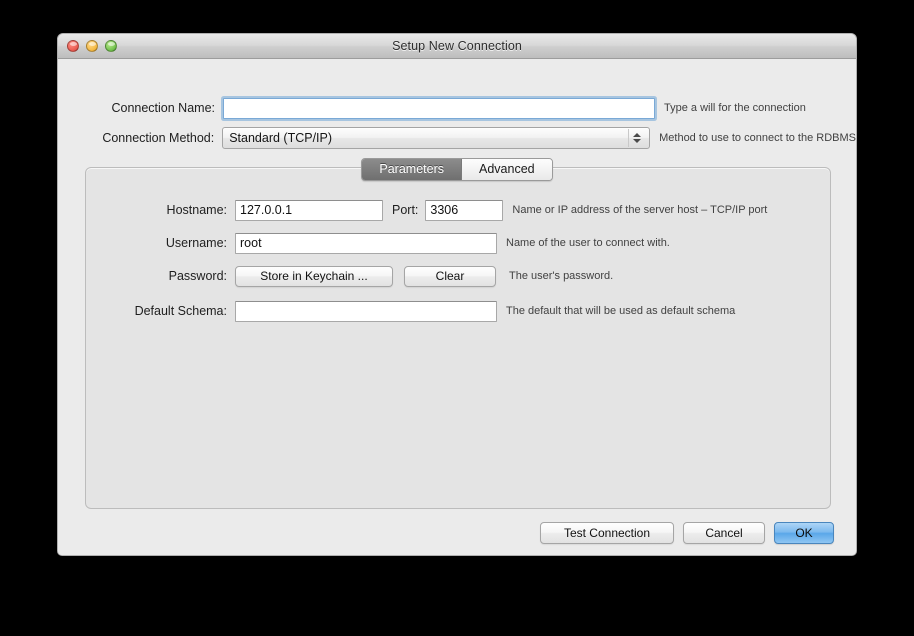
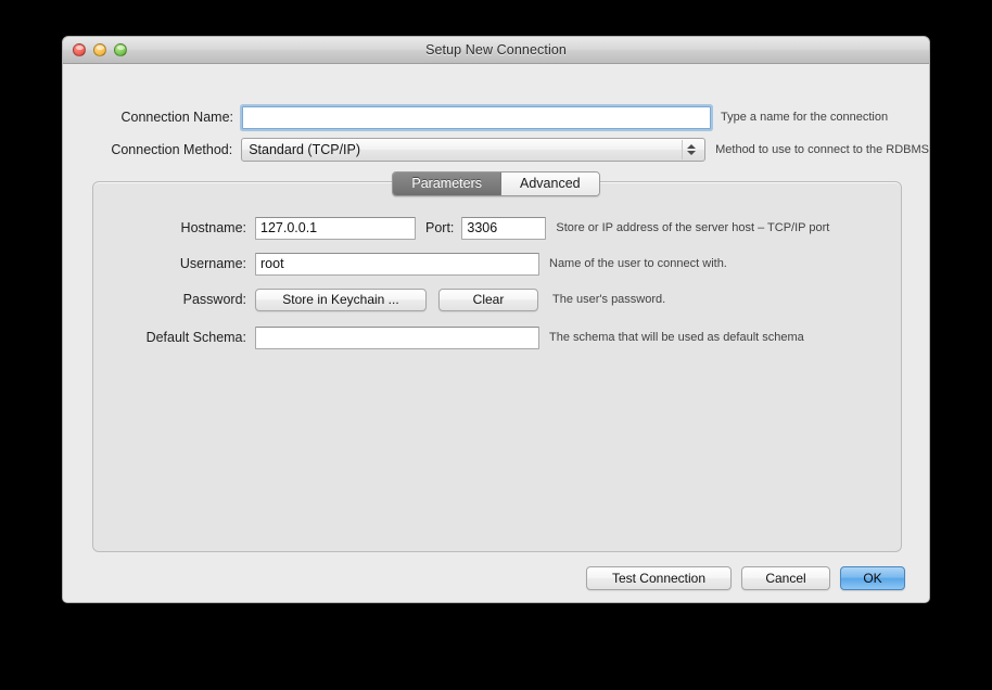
  Setup New Connection
  Connection Name:
- Type a will for the connection
+ Type a name for the connection
  Connection Method:
  Standard (TCP/IP)
  Method to use to connect to the RDBMS
  Parameters
  Advanced
  Hostname:
  127.0.0.1
  Port:
  3306
- Name or IP address of the server host – TCP/IP port
+ Store or IP address of the server host – TCP/IP port
  Username:
  root
  Name of the user to connect with.
  Password:
  Store in Keychain ...
  Clear
  The user's password.
  Default Schema:
- The default that will be used as default schema
+ The schema that will be used as default schema
  Test Connection
  Cancel
  OK
